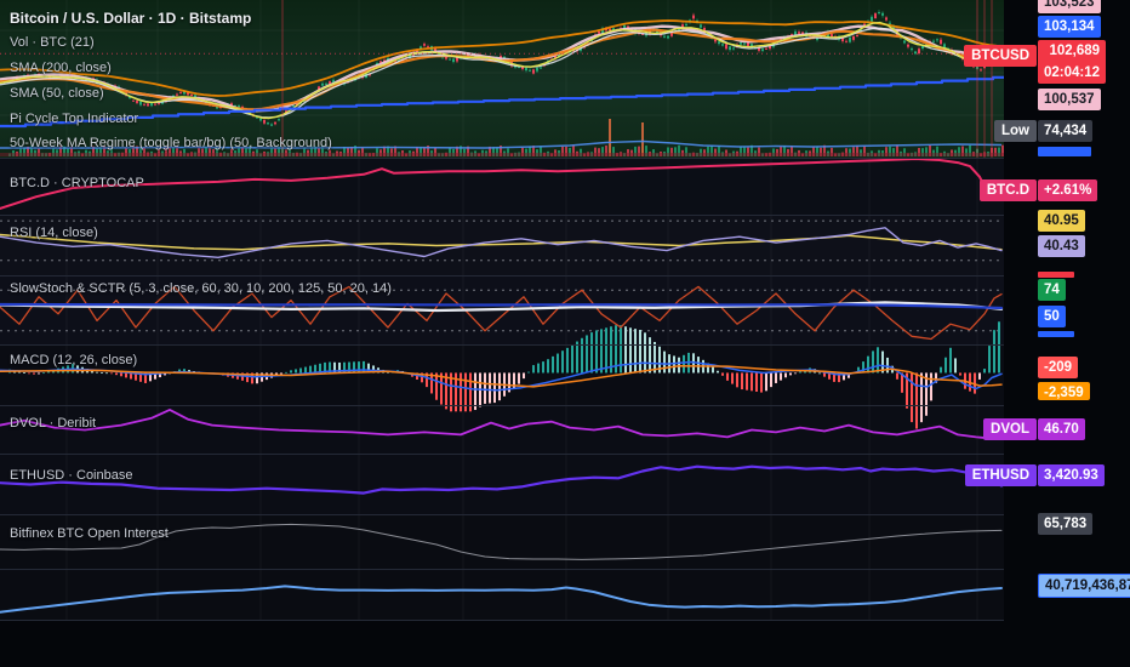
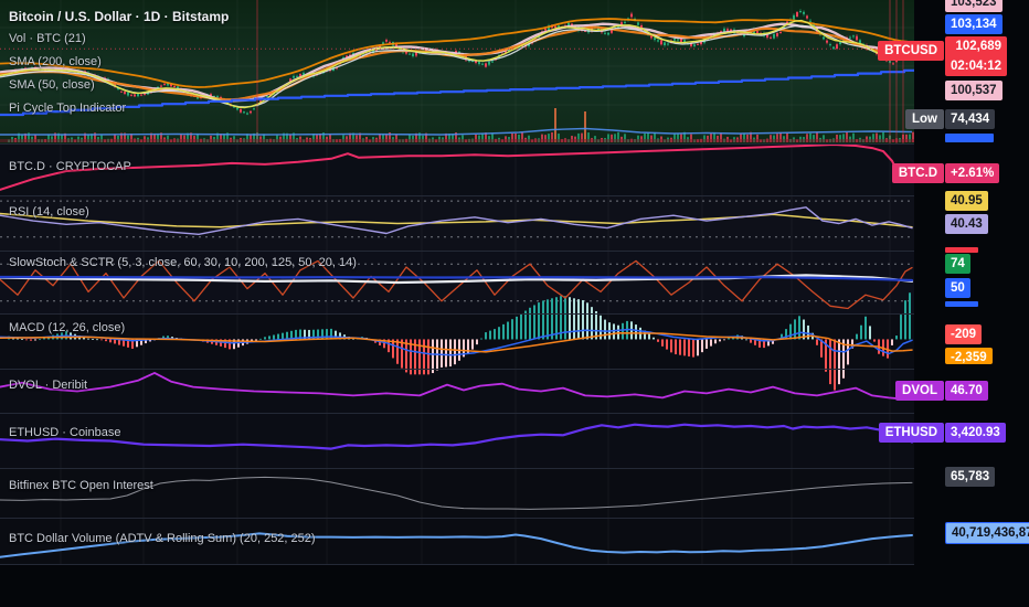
  Bitcoin / U.S. Dollar · 1D · Bitstamp
  Vol · BTC (21)
  SMA (200, close)
  SMA (50, close)
  Pi Cycle Top Indicator
- 50-Week MA Regime (toggle bar/bg) (50, Background)
  BTC.D · CRYPTOCAP
  RSI (14, close)
  SlowStoch & SCTR (5, 3, close, 60, 30, 10, 200, 125, 50, 20, 14)
  MACD (12, 26, close)
  DVOL · Deribit
  ETHUSD · Coinbase
  Bitfinex BTC Open Interest
+ BTC Dollar Volume (ADTV & Rolling Sum) (20, 252, 252)
  103,523
  103,134
  BTCUSD
  102,689
  02:04:12
  100,537
  Low
  74,434
  BTC.D
  +2.61%
  40.95
  40.43
  74
  50
  -209
  -2,359
  DVOL
  46.70
  ETHUSD
  3,420.93
  65,783
  40,719,436,8
